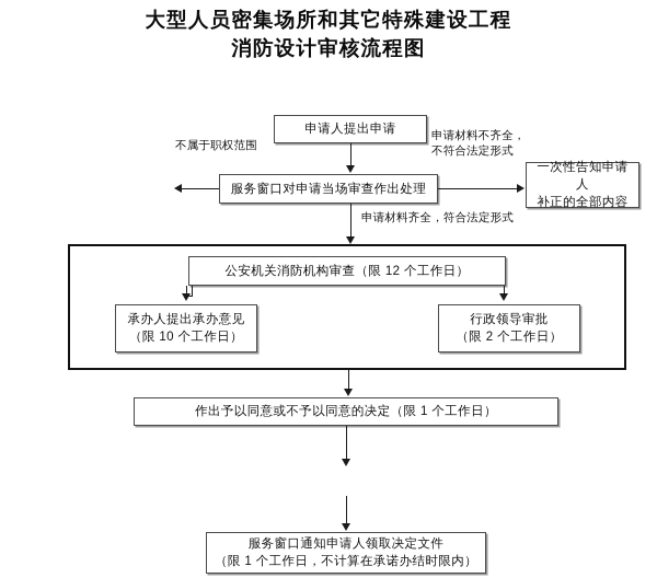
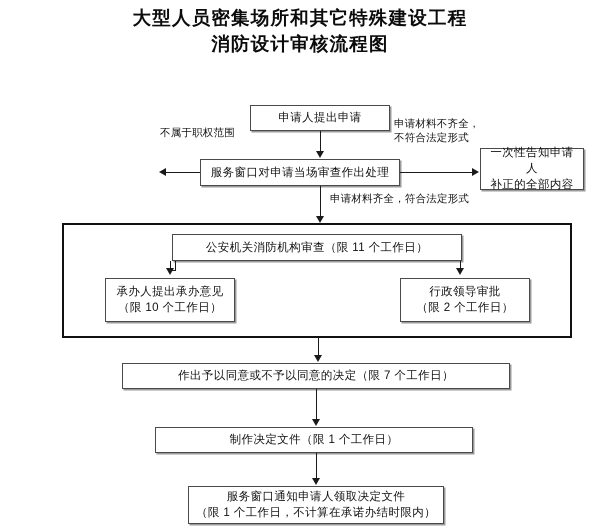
  大型人员密集场所和其它特殊建设工程
  消防设计审核流程图
  申请人提出申请
  服务窗口对申请当场审查作出处理
  不属于职权范围
  一次性告知申请人
  补正的全部内容
  申请材料不齐全，
  不符合法定形式
  申请材料齐全，符合法定形式
- 公安机关消防机构审查（限 12 个工作日）
+ 公安机关消防机构审查（限 11 个工作日）
  承办人提出承办意见
  （限 10 个工作日）
  行政领导审批
  （限 2 个工作日）
- 作出予以同意或不予以同意的决定（限 1 个工作日）
+ 作出予以同意或不予以同意的决定（限 7 个工作日）
+ 制作决定文件（限 1 个工作日）
  服务窗口通知申请人领取决定文件
  （限 1 个工作日，不计算在承诺办结时限内）
